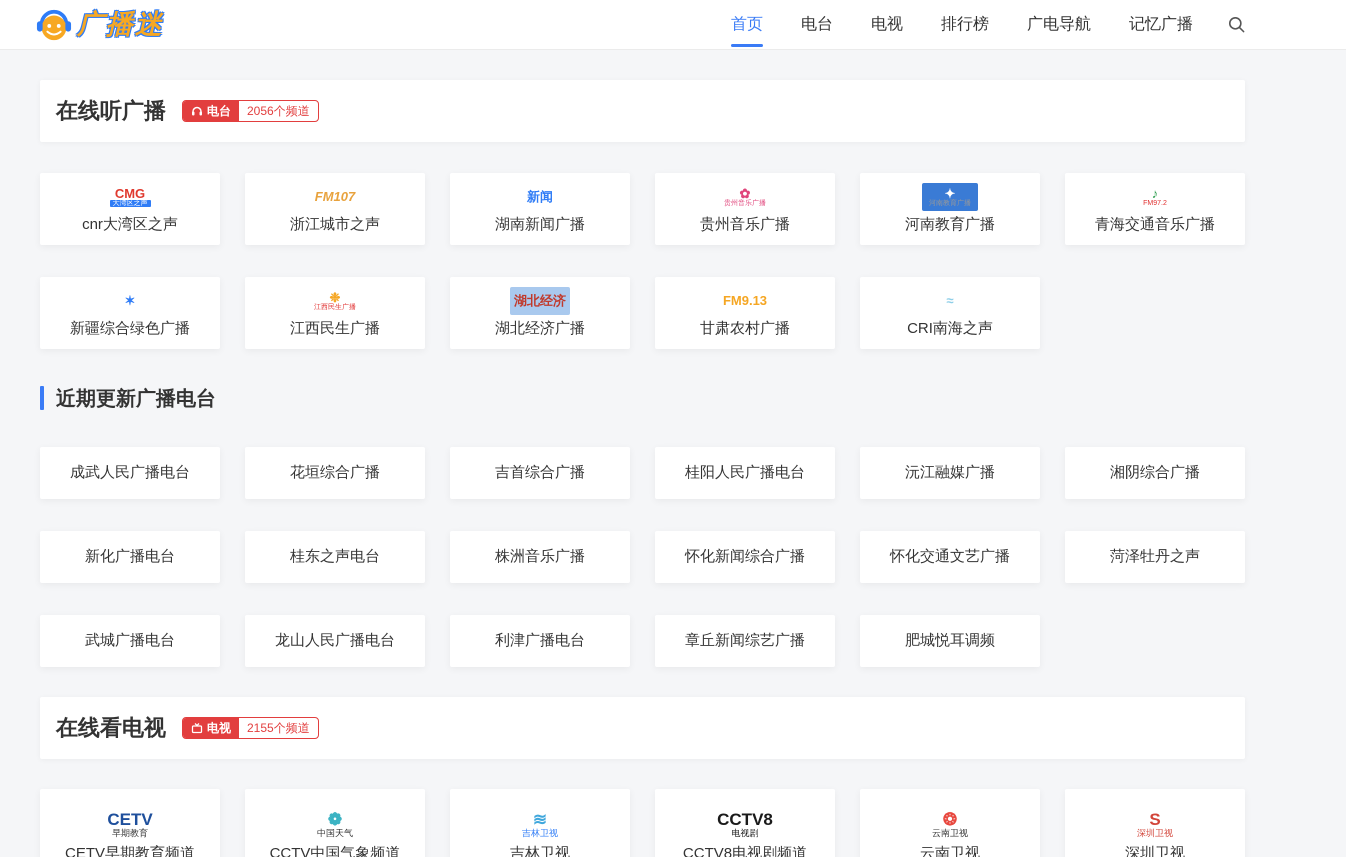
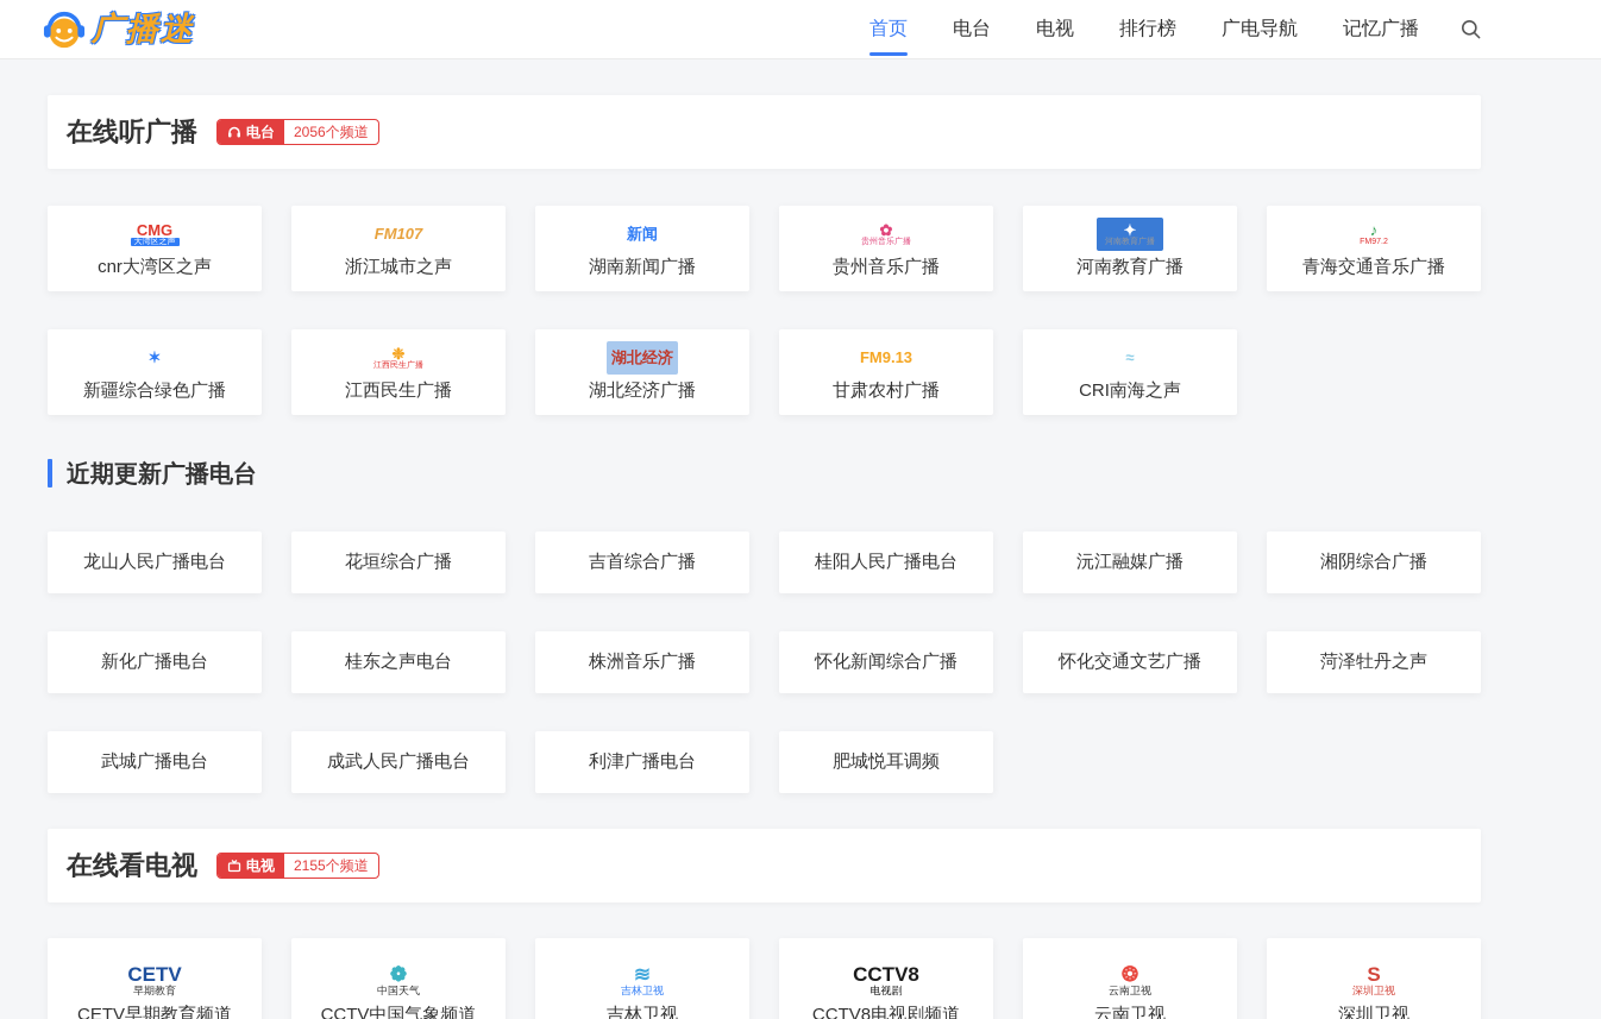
  广播迷
  首页
  电台
  电视
  排行榜
  广电导航
  记忆广播
  在线听广播
  电台
  2056个频道
  CMG
  cnr大湾区之声
  FM107
  浙江城市之声
  新闻
  湖南新闻广播
  ✿
  贵州音乐广播
  ✦
  河南教育广播
  ♪
  青海交通音乐广播
  ✶
  新疆综合绿色广播
  ❉
  江西民生广播
  湖北经济
  湖北经济广播
  FM9.13
  甘肃农村广播
  ≈
  CRI南海之声
  近期更新广播电台
- 成武人民广播电台
+ 龙山人民广播电台
  花垣综合广播
  吉首综合广播
  桂阳人民广播电台
  沅江融媒广播
  湘阴综合广播
  新化广播电台
  桂东之声电台
  株洲音乐广播
  怀化新闻综合广播
  怀化交通文艺广播
  菏泽牡丹之声
  武城广播电台
- 龙山人民广播电台
+ 成武人民广播电台
  利津广播电台
- 章丘新闻综艺广播
  肥城悦耳调频
  在线看电视
  电视
  2155个频道
  CETV
  早期教育
  CETV早期教育频道
  ❁
  中国天气
  CCTV中国气象频道
  ≋
  吉林卫视
  吉林卫视
  CCTV8
  电视剧
  CCTV8电视剧频道
  ❂
  云南卫视
  云南卫视
  S
  深圳卫视
  深圳卫视
